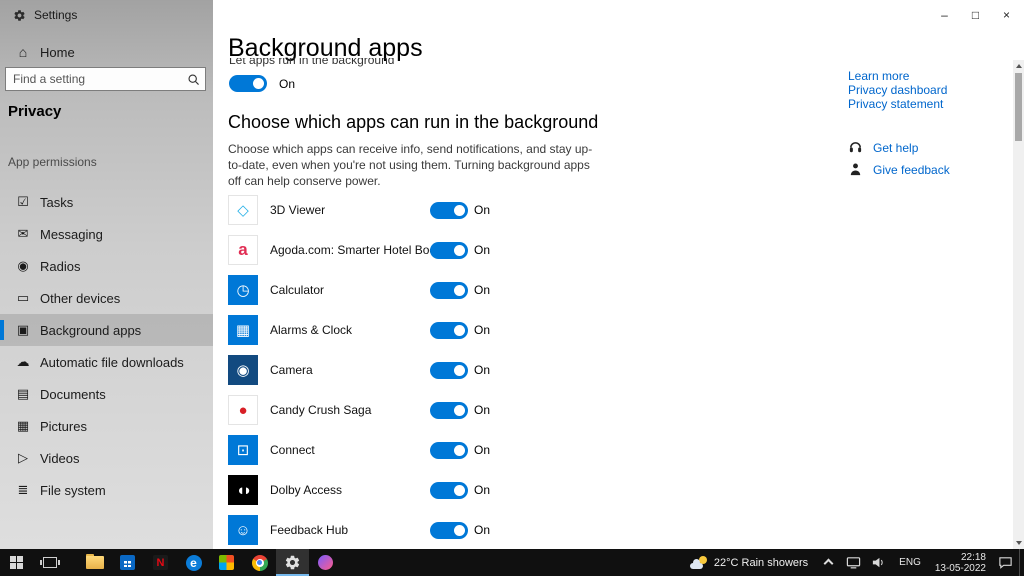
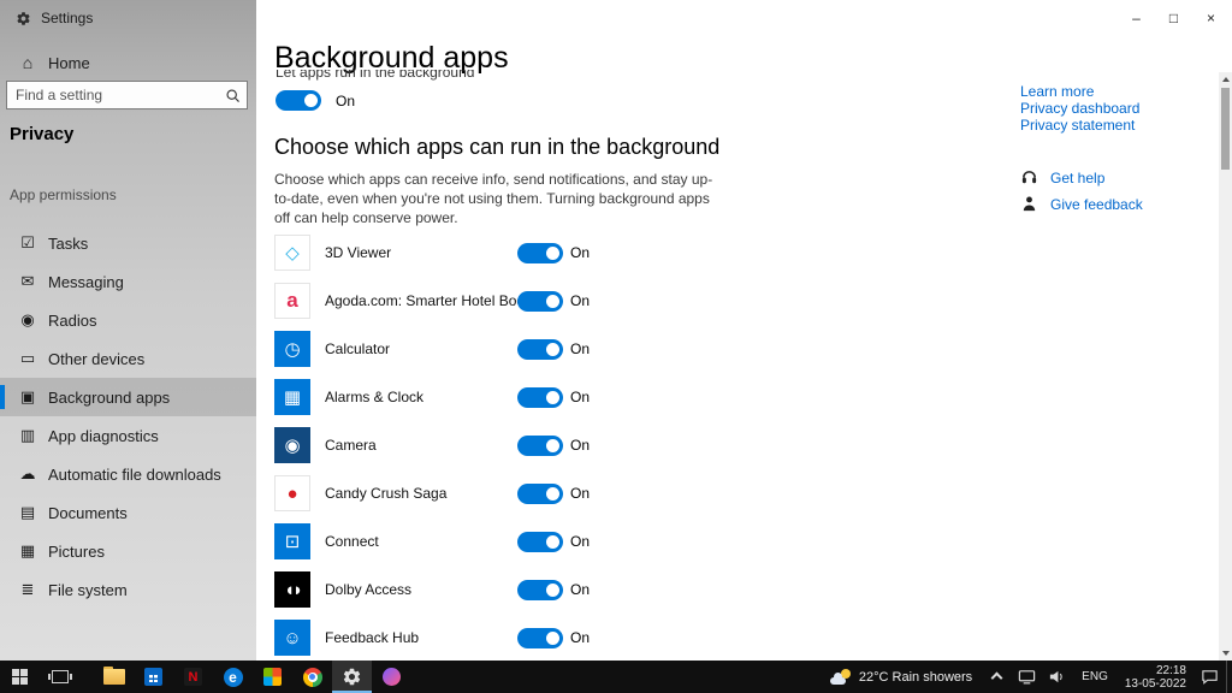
  –
  □
  ×
  Settings
  ⌂
  Home
  Find a setting
  Privacy
  App permissions
  ☑
  Tasks
  ✉
  Messaging
  ◉
  Radios
  ▭
  Other devices
  ▣
  Background apps
+ ▥
+ App diagnostics
  ☁
  Automatic file downloads
  ▤
  Documents
  ▦
  Pictures
- ▷
- Videos
  ≣
  File system
  Background apps
  Let apps run in the background
  On
  Choose which apps can run in the background
  Choose which apps can receive info, send notifications, and stay up-to-date, even when you're not using them. Turning background apps off can help conserve power.
  ◇
  3D Viewer
  On
  a
  Agoda.com: Smarter Hotel Bo
  On
  ◷
  Calculator
  On
  ▦
  Alarms & Clock
  On
  ◉
  Camera
  On
  ●
  Candy Crush Saga
  On
  ⊡
  Connect
  On
  ◖◗
  Dolby Access
  On
  ☺
  Feedback Hub
  On
  Learn more
  Privacy dashboard
  Privacy statement
  Get help
  Give feedback
  N
  e
  22°C Rain showers
  ENG
  22:18
  13-05-2022
